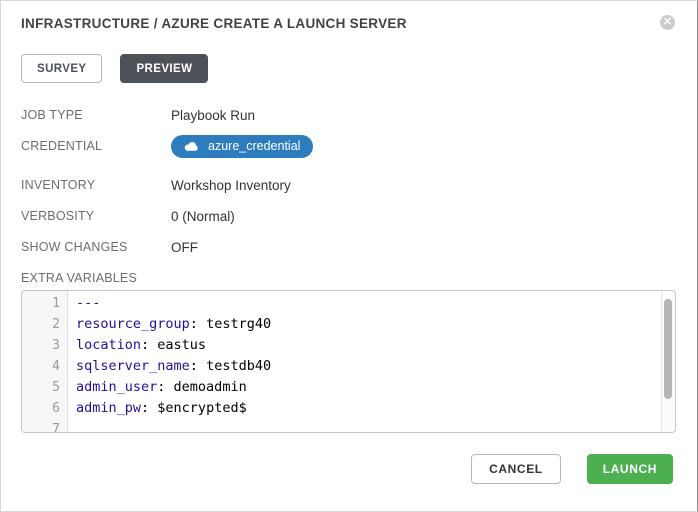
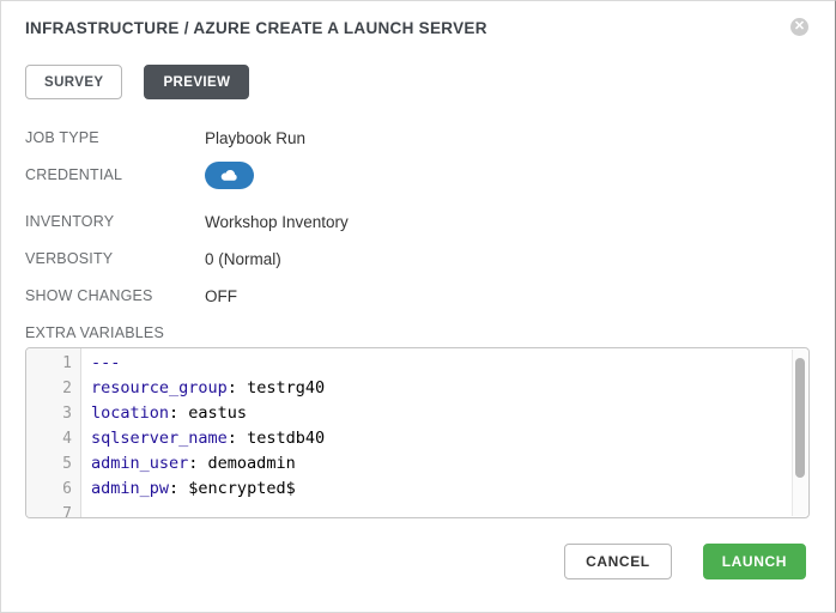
  INFRASTRUCTURE / AZURE CREATE A LAUNCH SERVER
  ✕
  SURVEY
  PREVIEW
  JOB TYPE
  Playbook Run
  CREDENTIAL
- azure_credential
  INVENTORY
  Workshop Inventory
  VERBOSITY
  0 (Normal)
  SHOW CHANGES
  OFF
  EXTRA VARIABLES
  1
  ---
  2
  resource_group: testrg40
  3
  location: eastus
  4
  sqlserver_name: testdb40
  5
  admin_user: demoadmin
  6
  admin_pw: $encrypted$
  7
  CANCEL
  LAUNCH
